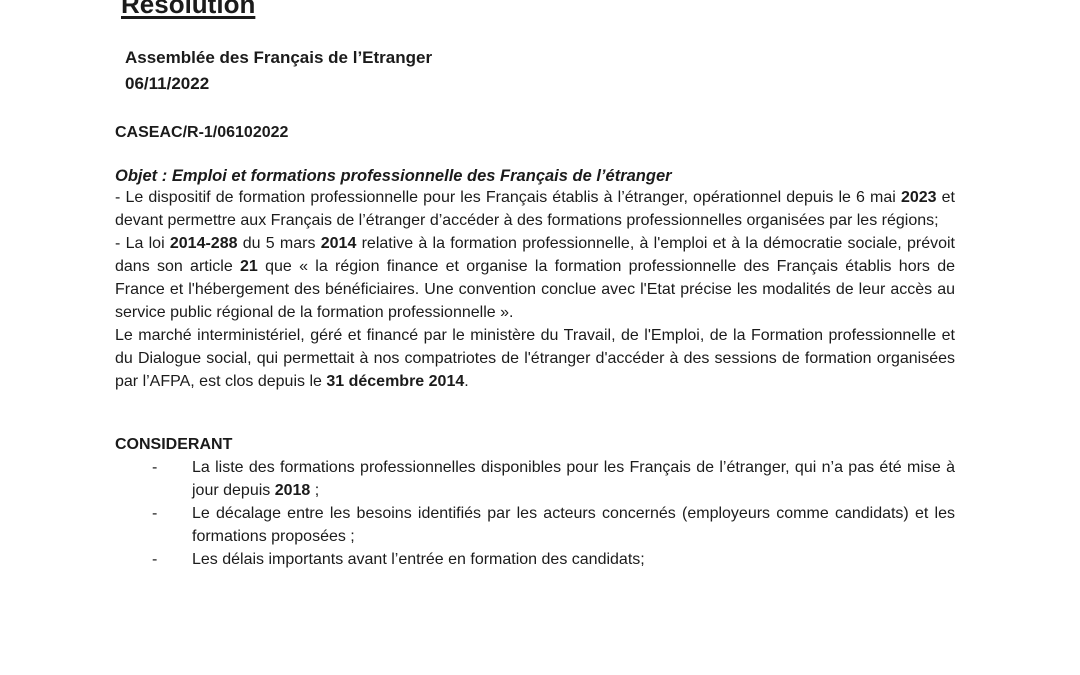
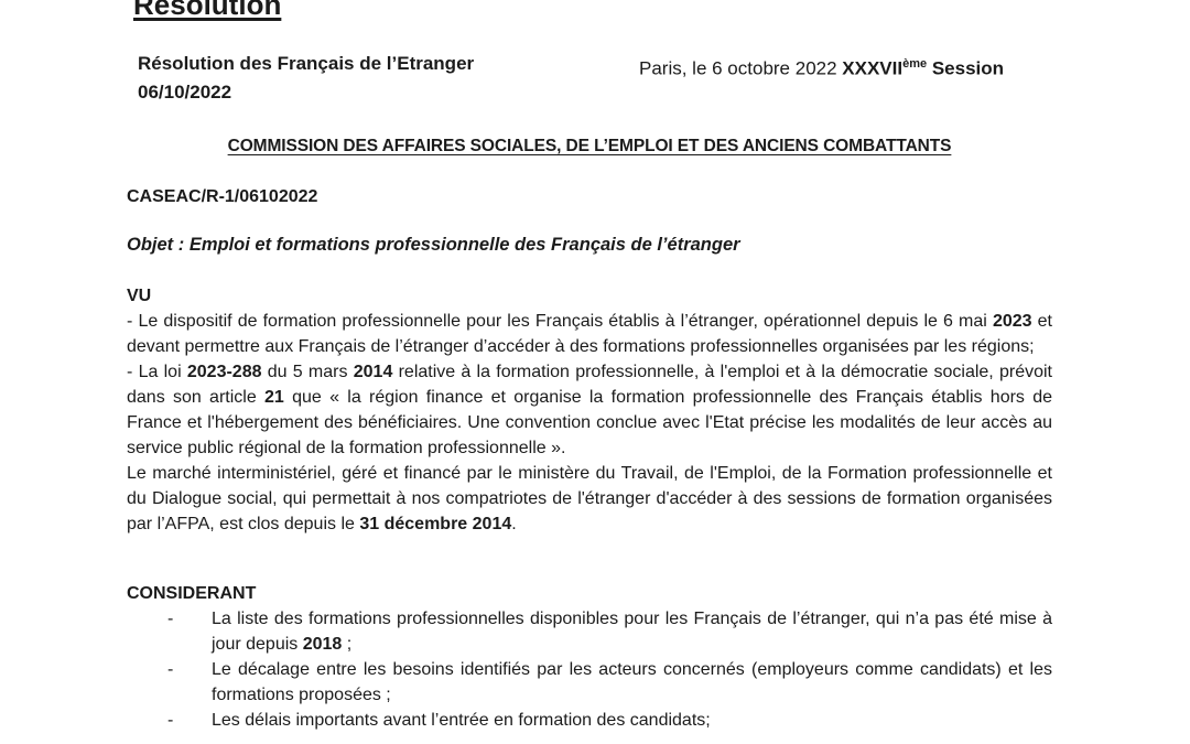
  Résolution
- Assemblée des Français de l’Etranger
+ Résolution des Français de l’Etranger
- 06/11/2022
+ 06/10/2022
+ Paris, le 6 octobre 2022 XXXVIIème Session
+ COMMISSION DES AFFAIRES SOCIALES, DE L’EMPLOI ET DES ANCIENS COMBATTANTS
  CASEAC/R-1/06102022
  Objet : Emploi et formations professionnelle des Français de l’étranger
+ VU
  - Le dispositif de formation professionnelle pour les Français établis à l’étranger, opérationnel depuis le 6 mai 2023 et devant permettre aux Français de l’étranger d’accéder à des formations professionnelles organisées par les régions;
- - La loi 2014-288 du 5 mars 2014 relative à la formation professionnelle, à l'emploi et à la démocratie sociale, prévoit dans son article 21 que « la région finance et organise la formation professionnelle des Français établis hors de France et l'hébergement des bénéficiaires. Une convention conclue avec l'Etat précise les modalités de leur accès au service public régional de la formation professionnelle ».
+ - La loi 2023-288 du 5 mars 2014 relative à la formation professionnelle, à l'emploi et à la démocratie sociale, prévoit dans son article 21 que « la région finance et organise la formation professionnelle des Français établis hors de France et l'hébergement des bénéficiaires. Une convention conclue avec l'Etat précise les modalités de leur accès au service public régional de la formation professionnelle ».
  Le marché interministériel, géré et financé par le ministère du Travail, de l'Emploi, de la Formation professionnelle et du Dialogue social, qui permettait à nos compatriotes de l'étranger d'accéder à des sessions de formation organisées par l’AFPA, est clos depuis le 31 décembre 2014.
  CONSIDERANT
  -
  La liste des formations professionnelles disponibles pour les Français de l’étranger, qui n’a pas été mise à jour depuis 2018 ;
  -
  Le décalage entre les besoins identifiés par les acteurs concernés (employeurs comme candidats) et les formations proposées ;
  -
  Les délais importants avant l’entrée en formation des candidats;
